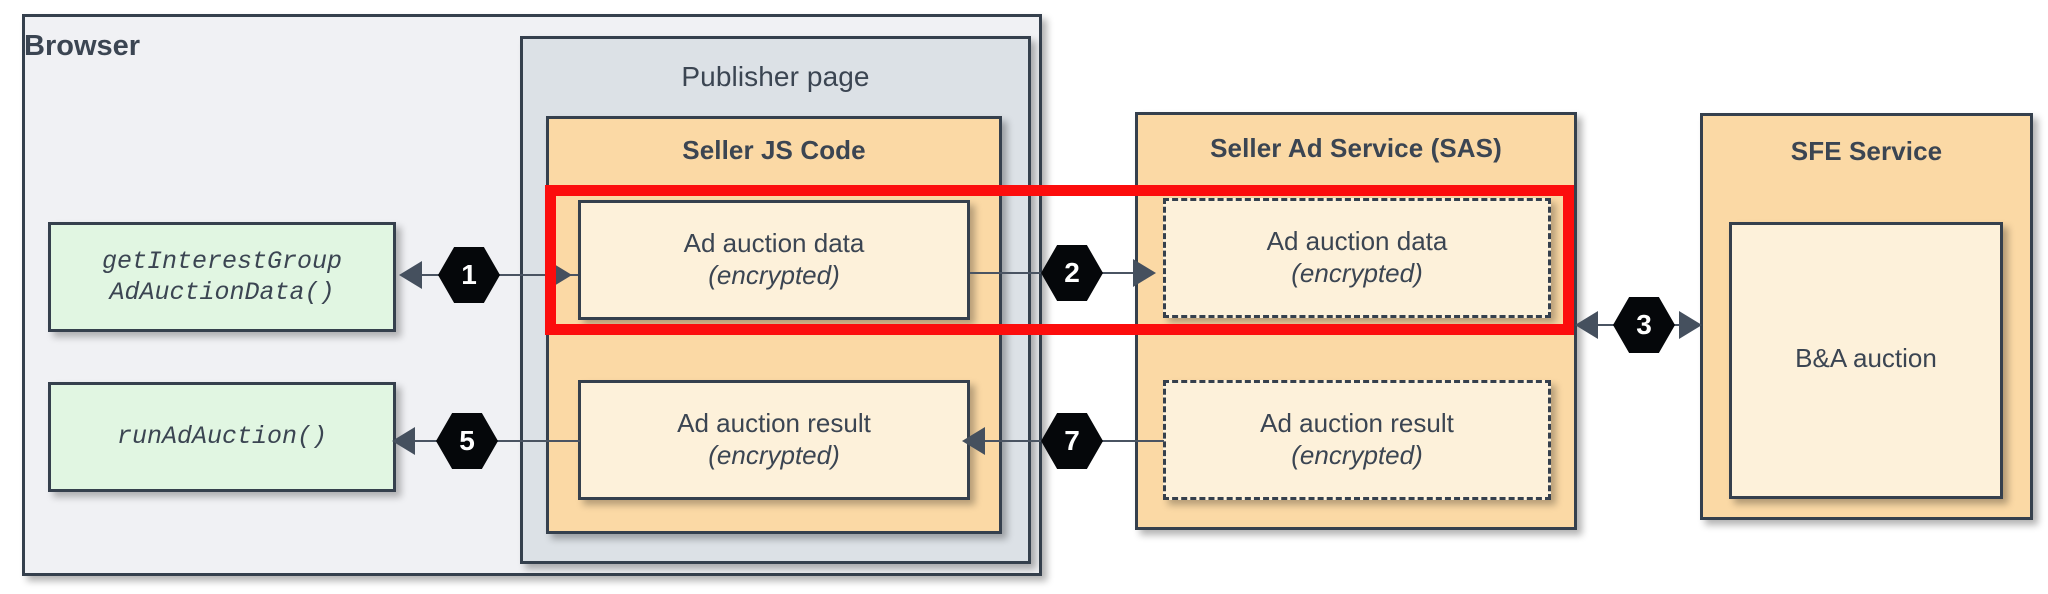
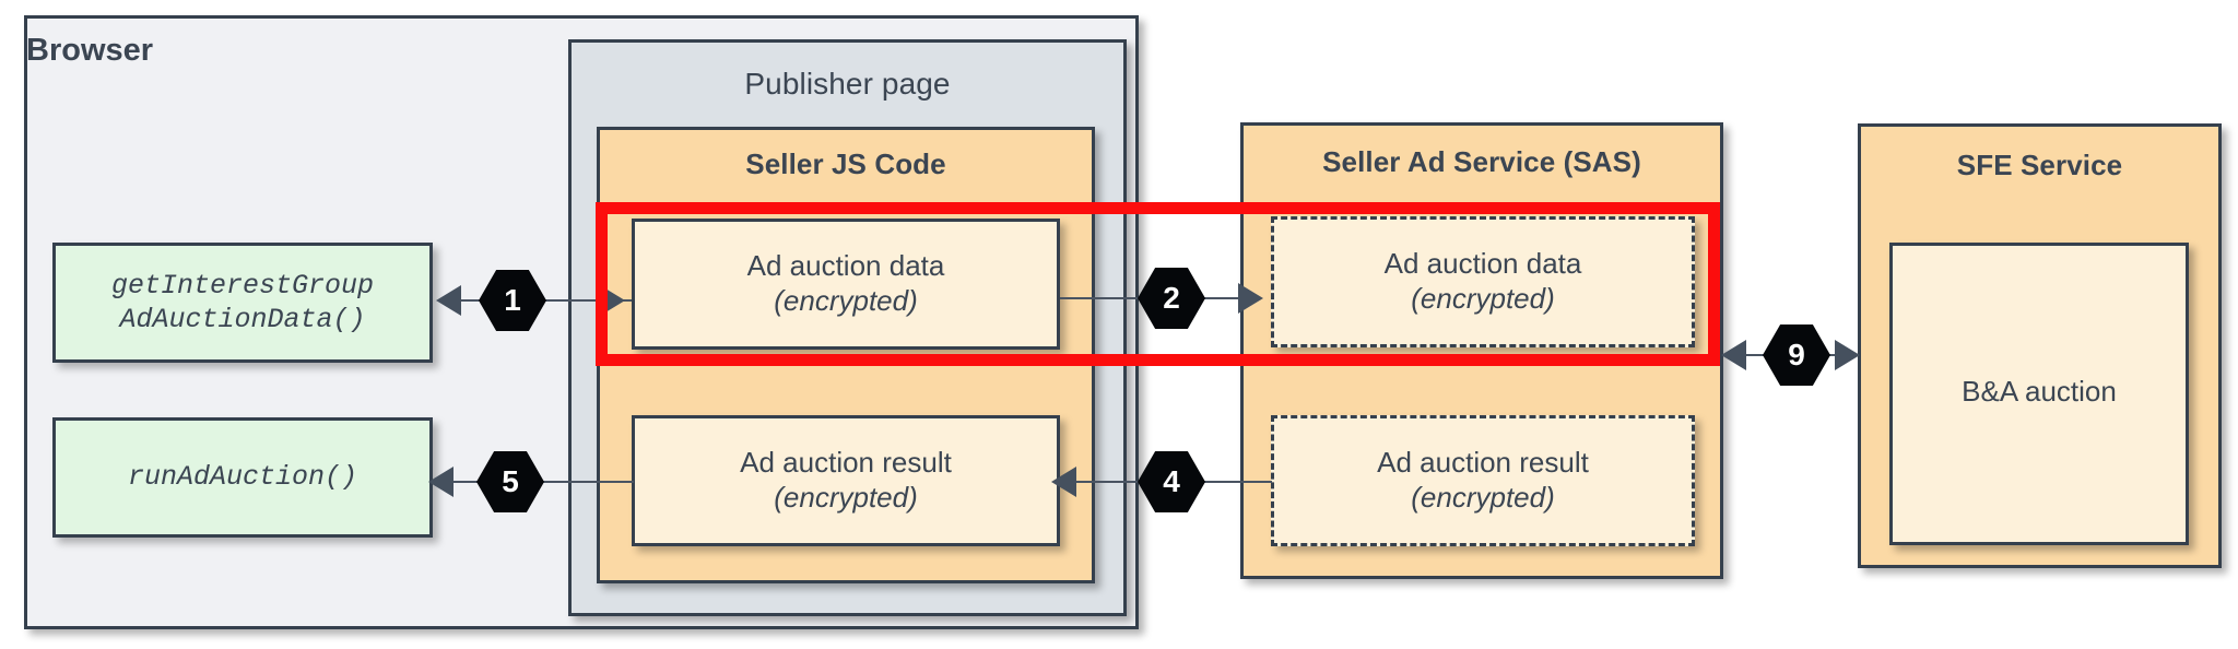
  Browser
  Publisher page
  Seller JS Code
  Seller Ad Service (SAS)
  SFE Service
  B&A auction
  getInterestGroup
  AdAuctionData()
  runAdAuction()
  Ad auction data
  (encrypted)
  Ad auction result
  (encrypted)
  Ad auction data
  (encrypted)
  Ad auction result
  (encrypted)
  1
  2
- 3
+ 9
- 7
+ 4
  5
